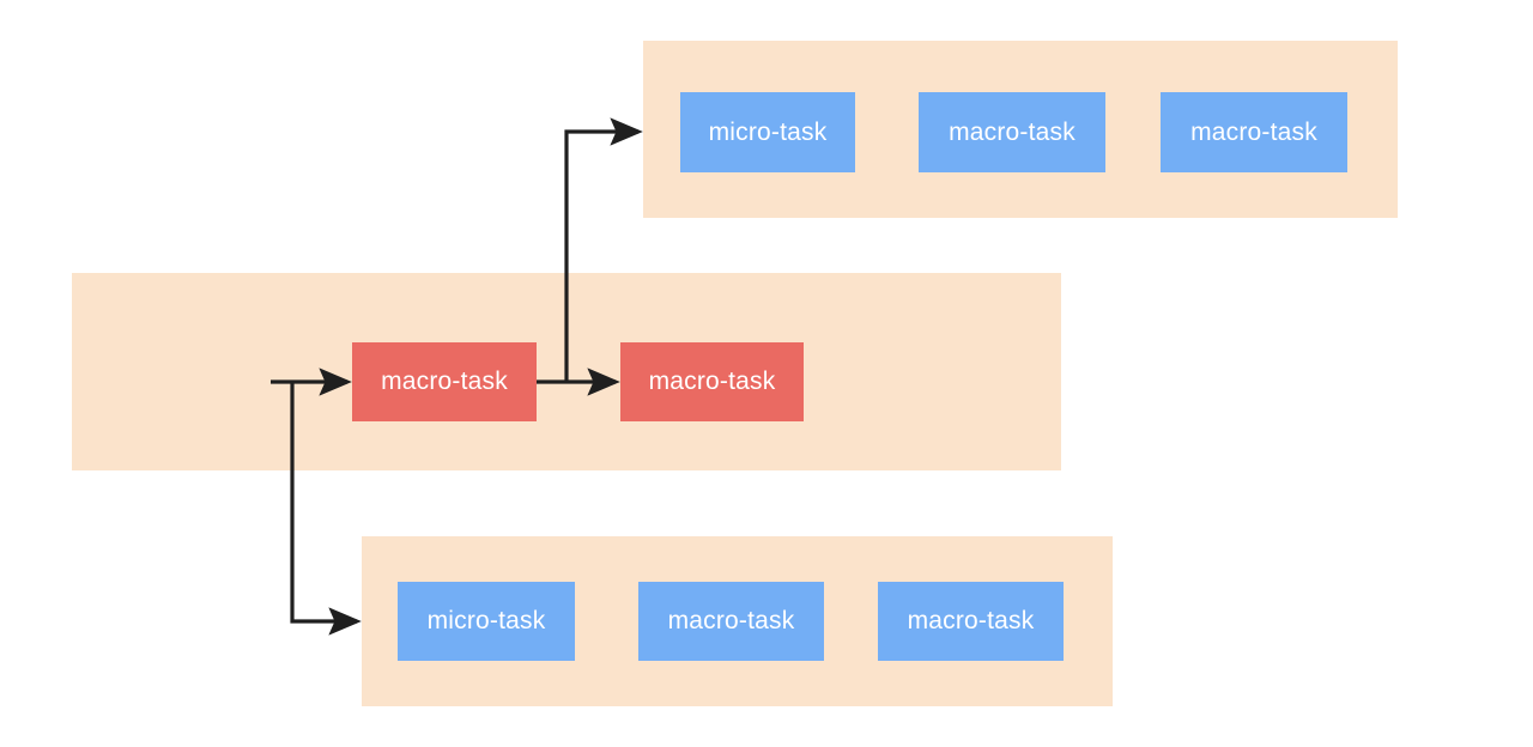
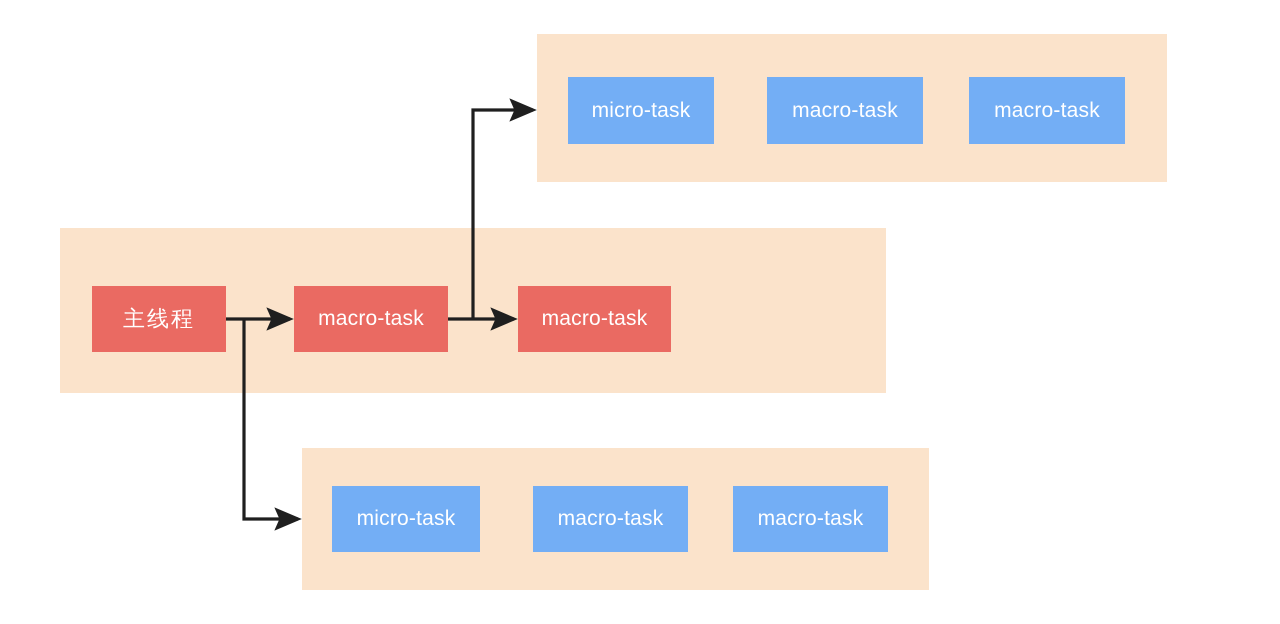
  micro-task
  macro-task
  macro-task
+ 主线程
  macro-task
  macro-task
  micro-task
  macro-task
  macro-task
